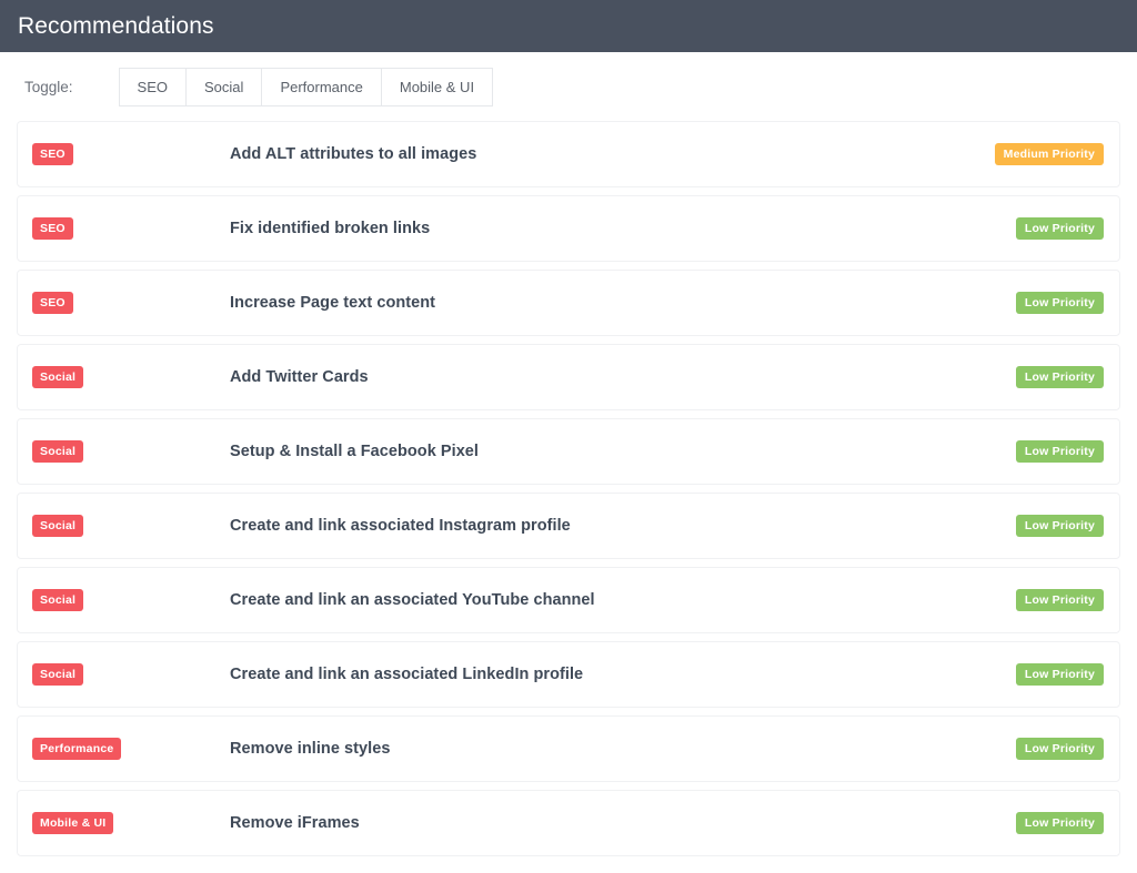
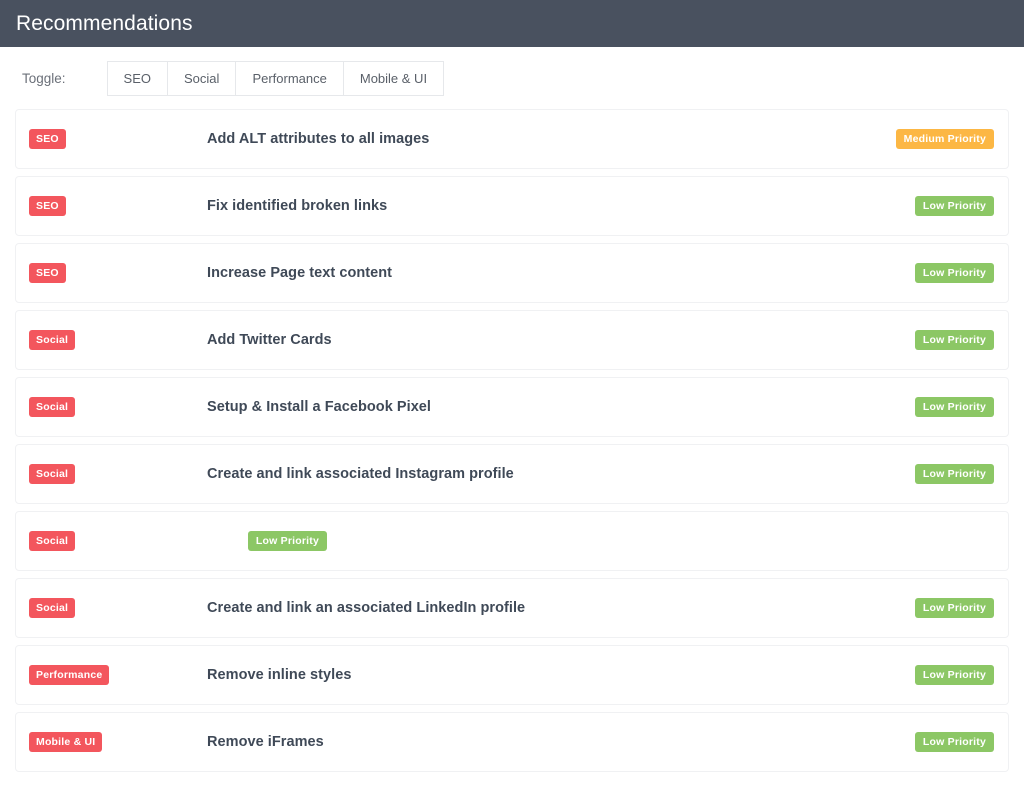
  Recommendations
  Toggle:
  SEO
  Social
  Performance
  Mobile & UI
  SEO
  Add ALT attributes to all images
  Medium Priority
  SEO
  Fix identified broken links
  Low Priority
  SEO
  Increase Page text content
  Low Priority
  Social
  Add Twitter Cards
  Low Priority
  Social
  Setup & Install a Facebook Pixel
  Low Priority
  Social
  Create and link associated Instagram profile
  Low Priority
  Social
- Create and link an associated YouTube channel
  Low Priority
  Social
  Create and link an associated LinkedIn profile
  Low Priority
  Performance
  Remove inline styles
  Low Priority
  Mobile & UI
  Remove iFrames
  Low Priority
